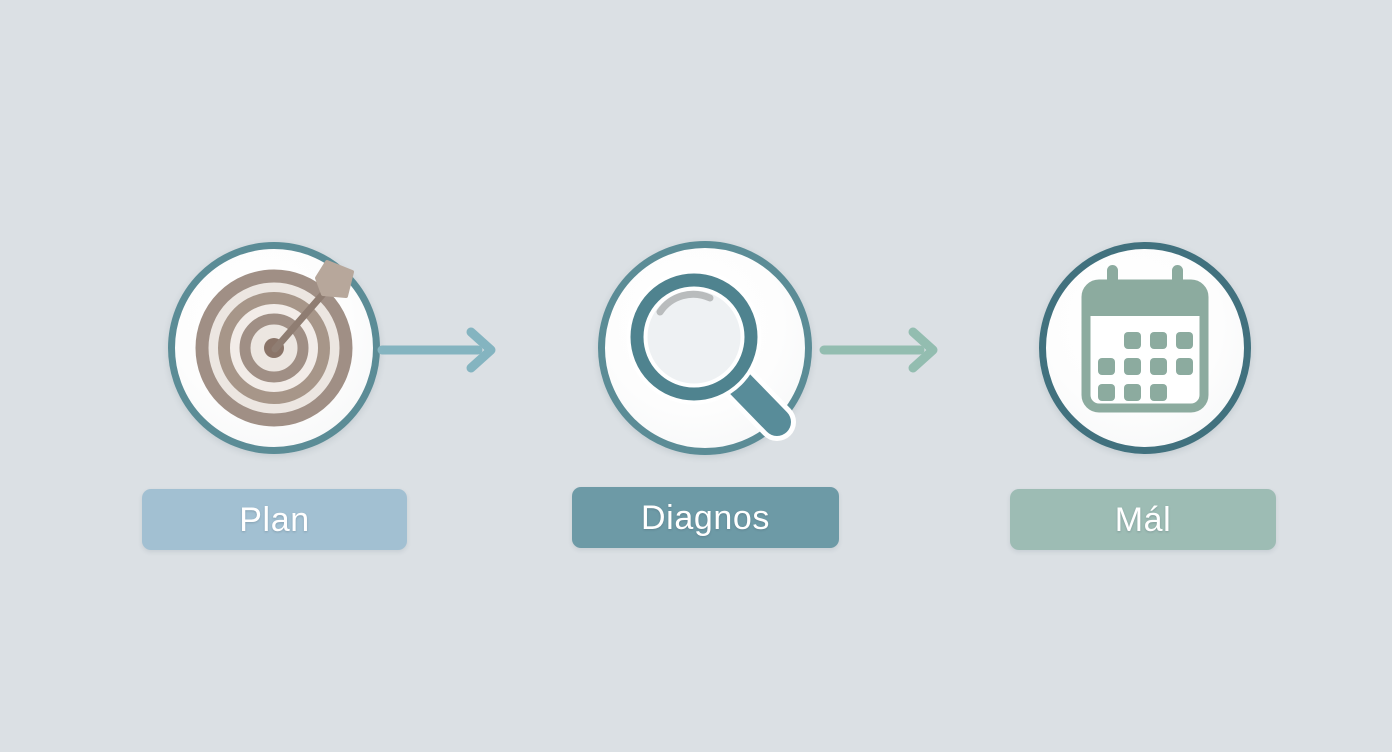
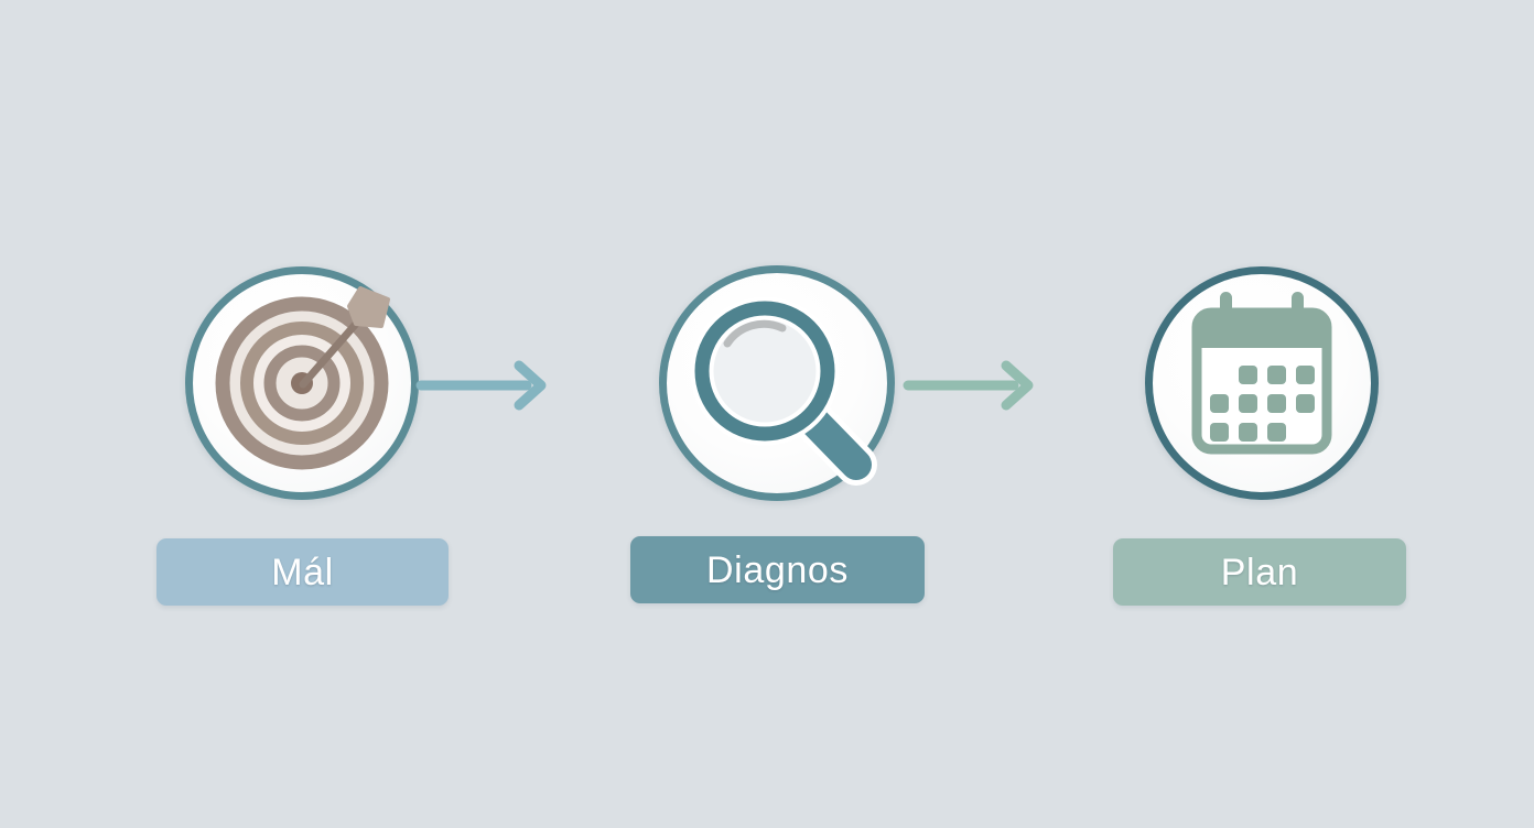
- Plan
+ Mál
  Diagnos
- Mál
+ Plan
